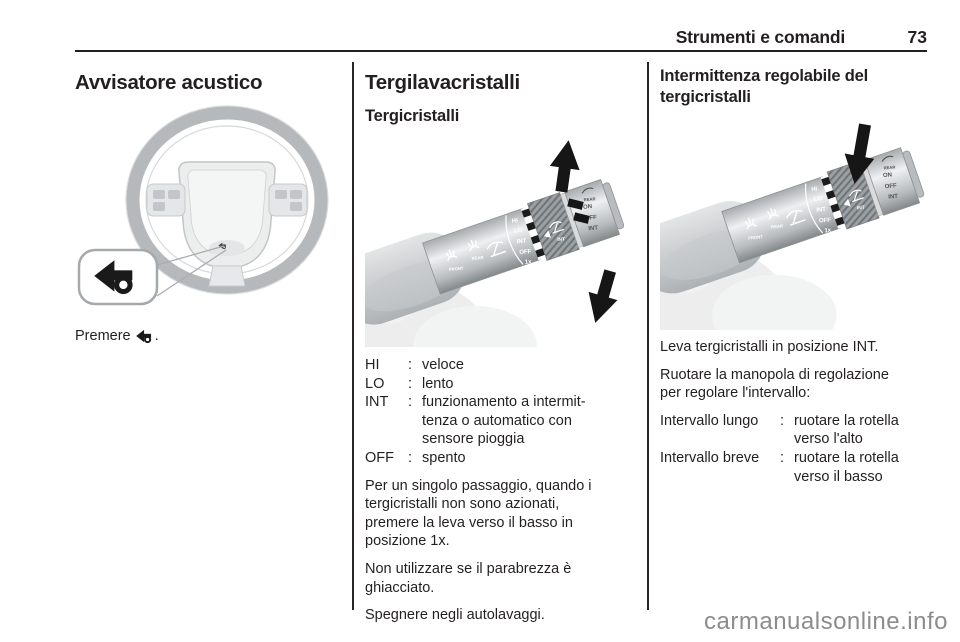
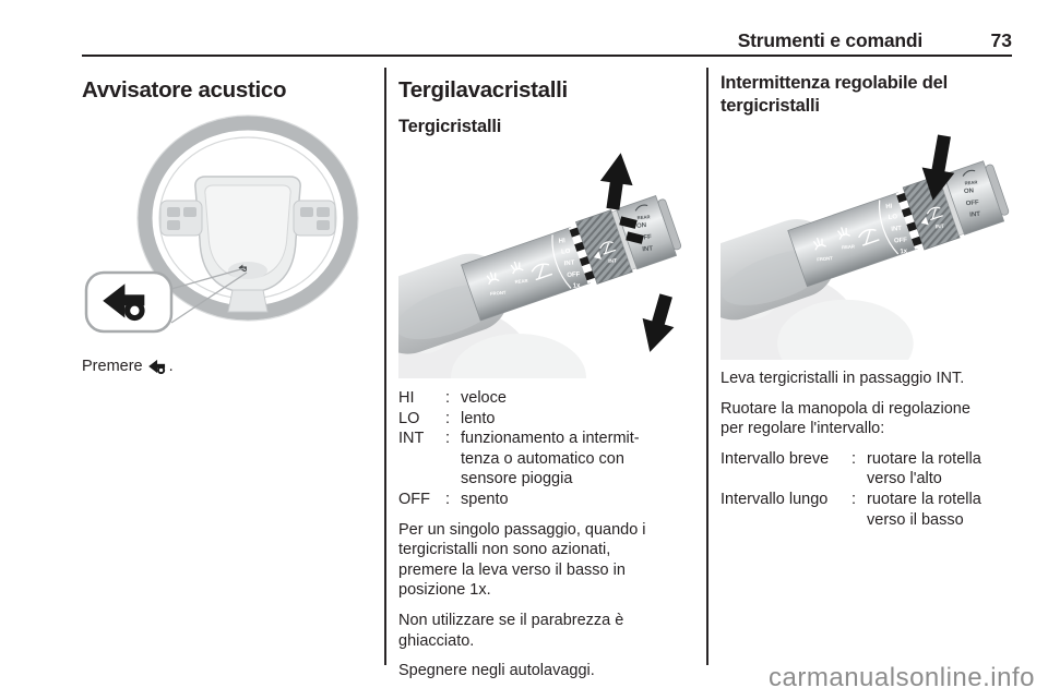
  Strumenti e comandi
  73
  Avvisatore acustico
  Premere
  .
  Tergilavacristalli
  Tergicristalli
  HI
  :
  veloce
  LO
  :
  lento
  INT
  :
  funzionamento a intermit-
  tenza o automatico con
  sensore pioggia
  OFF
  :
  spento
  Per un singolo passaggio, quando i
  tergicristalli non sono azionati,
  premere la leva verso il basso in
  posizione 1x.
  Non utilizzare se il parabrezza è
  ghiacciato.
  Spegnere negli autolavaggi.
  Intermittenza regolabile del
  tergicristalli
- Leva tergicristalli in posizione INT.
+ Leva tergicristalli in passaggio INT.
  Ruotare la manopola di regolazione
  per regolare l'intervallo:
- Intervallo lungo
+ Intervallo breve
  :
  ruotare la rotella
  verso l'alto
- Intervallo breve
+ Intervallo lungo
  :
  ruotare la rotella
  verso il basso
  carmanualsonline.info
